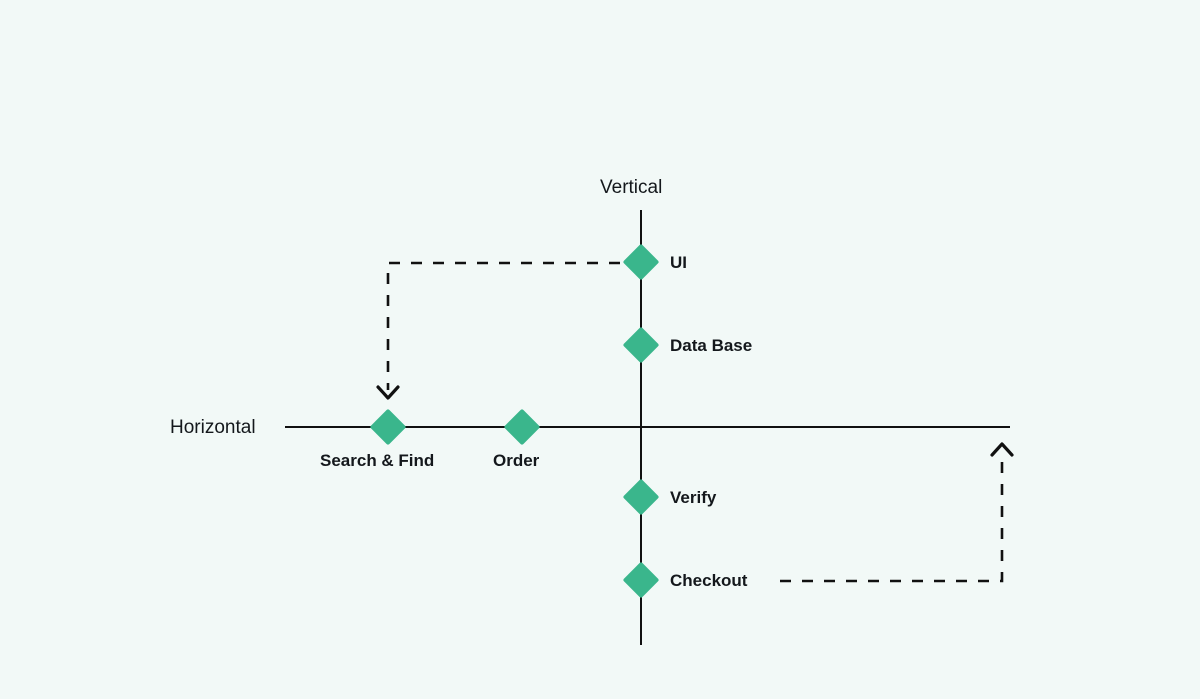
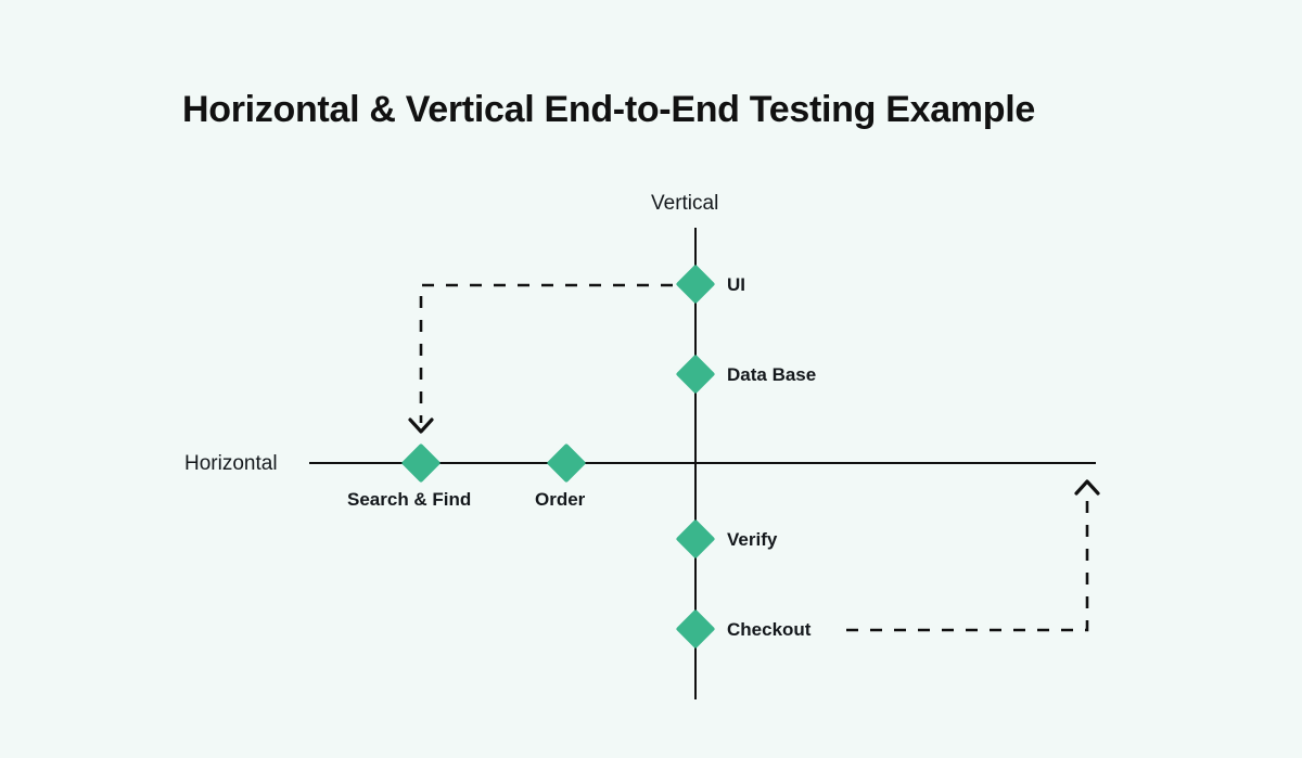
+ Horizontal & Vertical End-to-End Testing Example
  Vertical
  Horizontal
  UI
  Data Base
  Verify
  Checkout
  Search & Find
  Order
